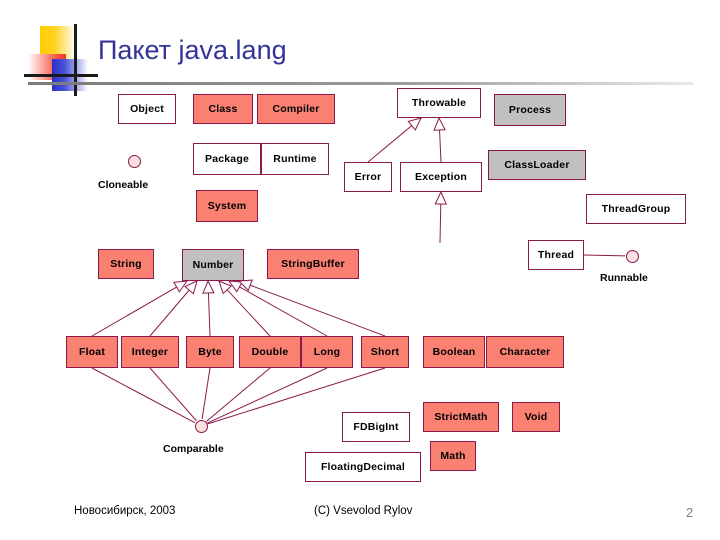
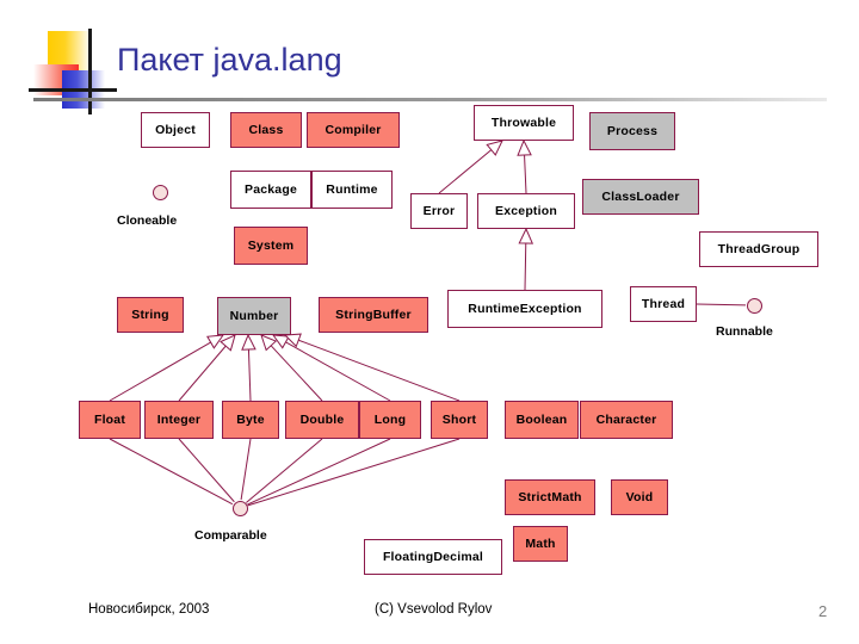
  Пакет java.lang
  Object
  Class
  Compiler
  Throwable
  Process
  Package
  Runtime
  ClassLoader
  Error
  Exception
  System
  ThreadGroup
  String
  Number
  StringBuffer
+ RuntimeException
  Thread
  Float
  Integer
  Byte
  Double
  Long
  Short
  Boolean
  Character
  StrictMath
  Void
- FDBigInt
  Math
  FloatingDecimal
  Cloneable
  Runnable
  Comparable
  Новосибирск, 2003
  (C) Vsevolod Rylov
  2
